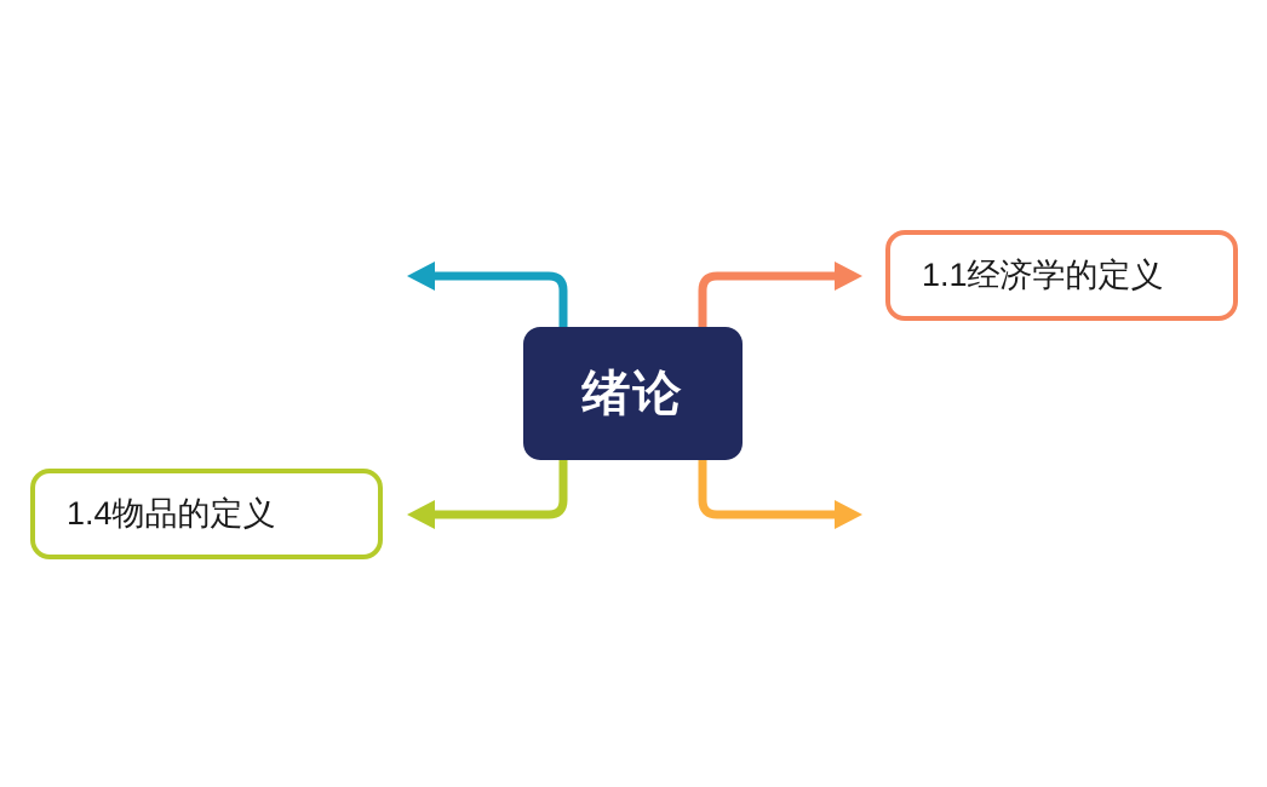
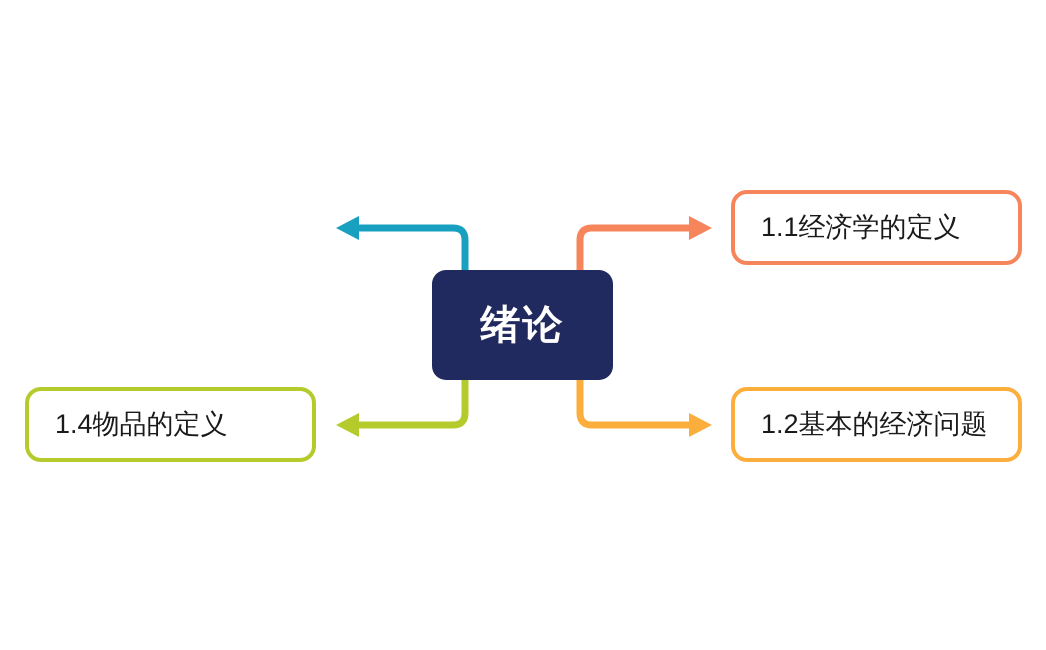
  1.4物品的定义
  1.1经济学的定义
+ 1.2基本的经济问题
  绪论
